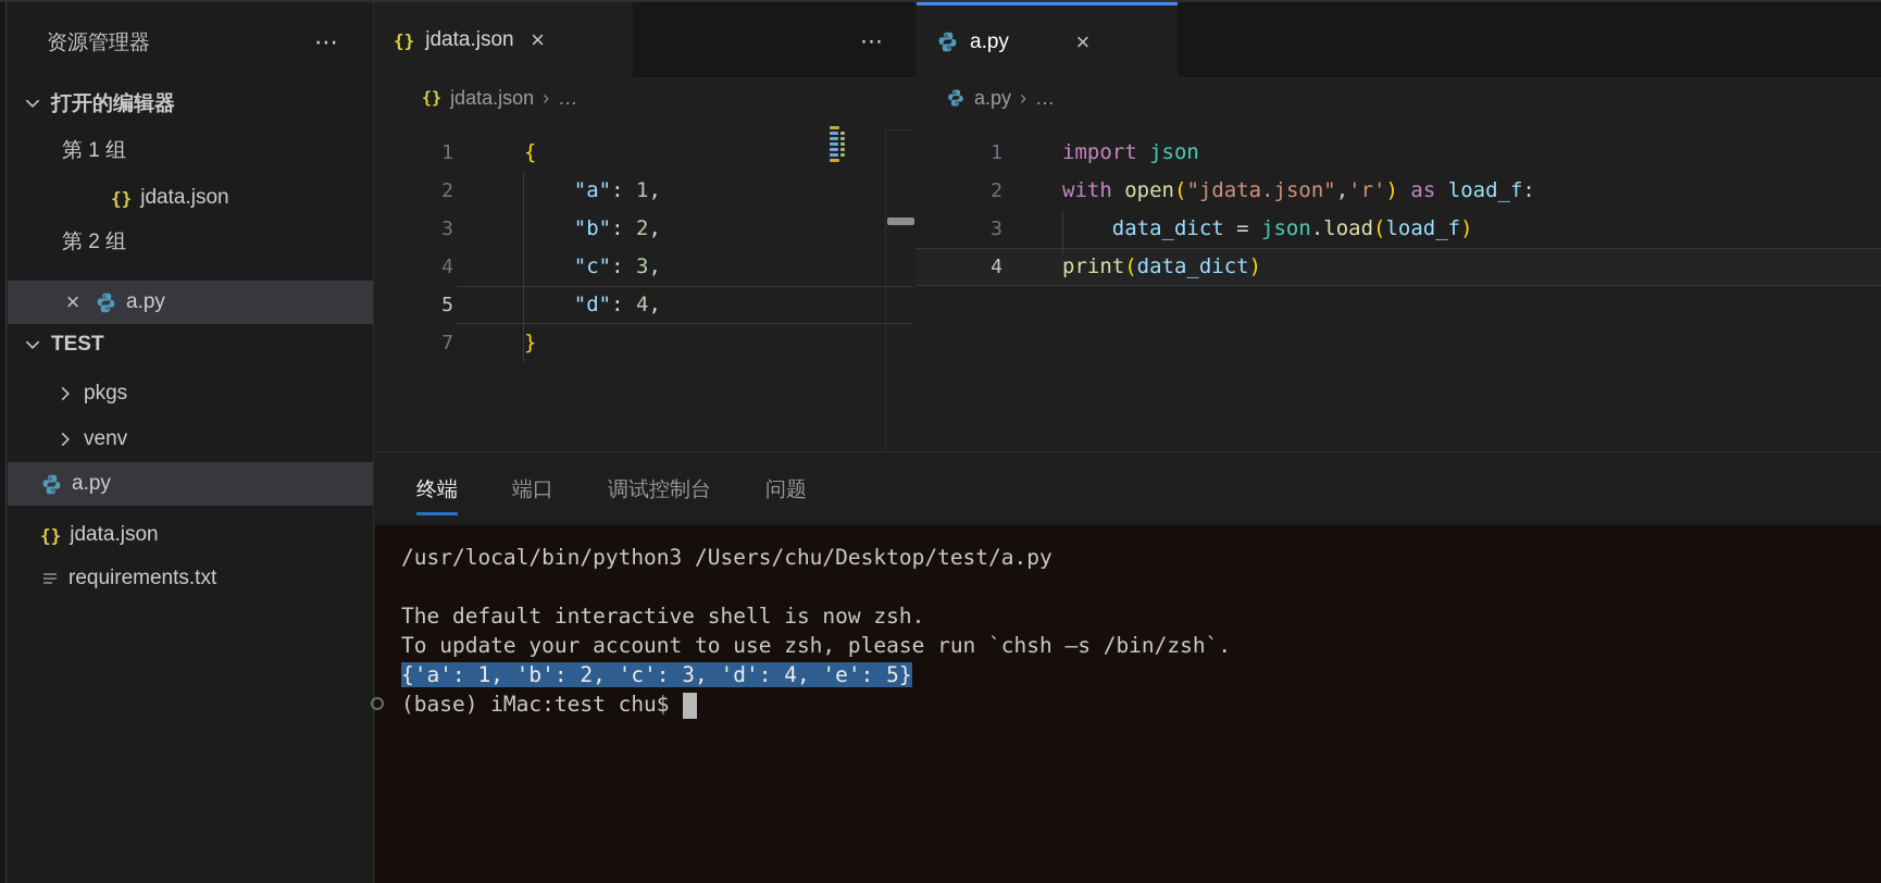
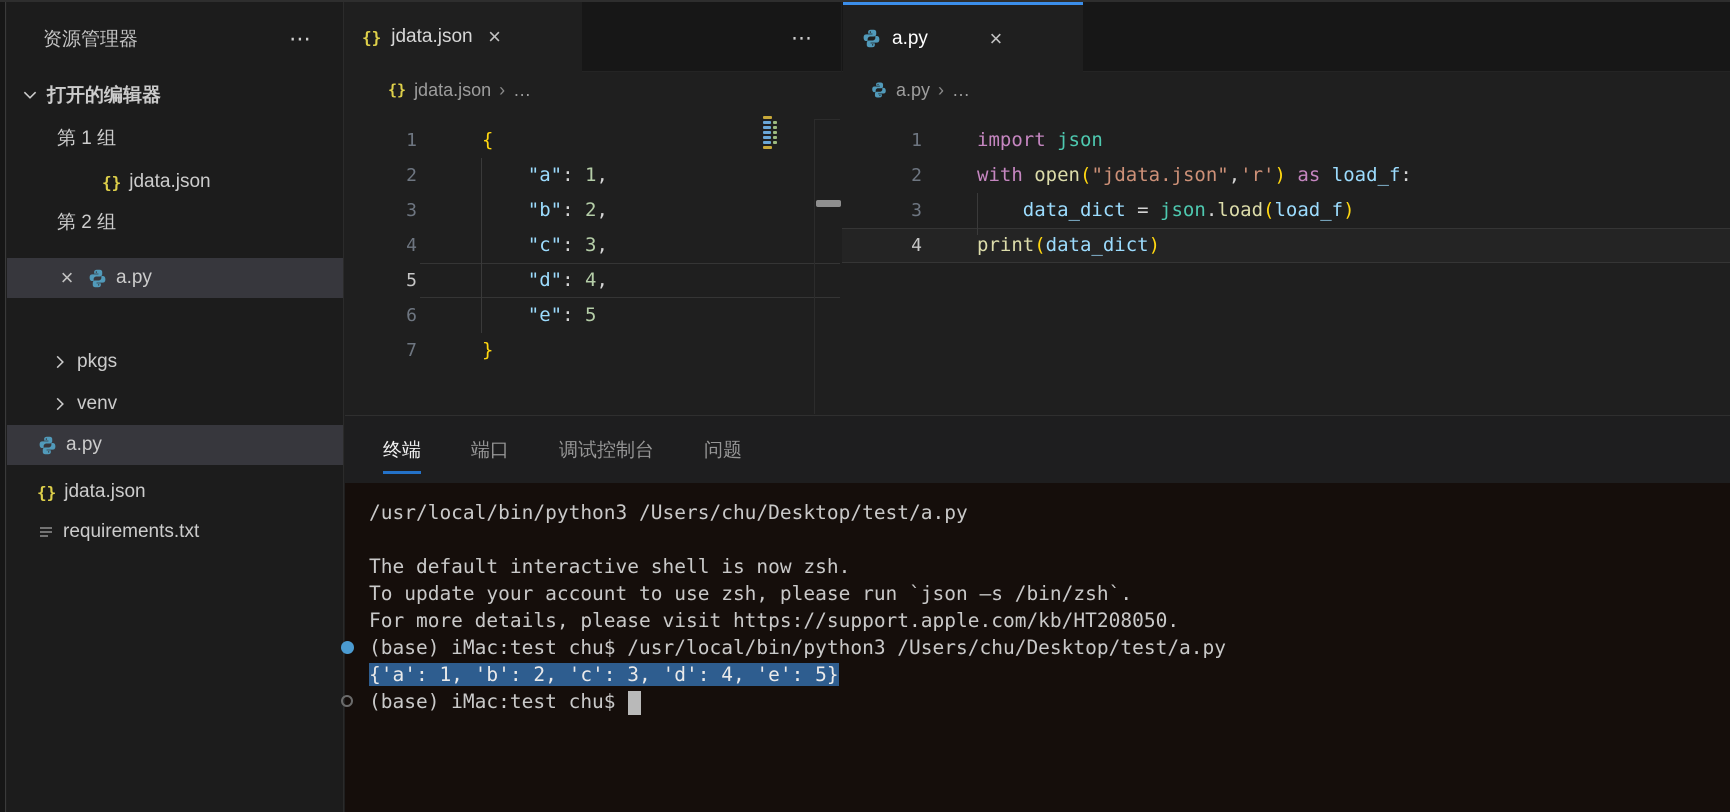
  资源管理器
  ⋯
  打开的编辑器
  第 1 组
  {}
  jdata.json
  第 2 组
  ×
  a.py
- TEST
  pkgs
  venv
  a.py
  {}
  jdata.json
  requirements.txt
  {}
  jdata.json
  ×
  ⋯
  {}
  jdata.json
  ›
  …
  1
  {
  2
  "a": 1,
  3
  "b": 2,
  4
  "c": 3,
  5
  "d": 4,
+ 6
+ "e": 5
  7
  }
  a.py
  ×
  a.py
  ›
  …
  1
  import json
  2
  with open("jdata.json",'r') as load_f:
  3
  data_dict = json.load(load_f)
  4
  print(data_dict)
  终端
  端口
  调试控制台
  问题
  /usr/local/bin/python3 /Users/chu/Desktop/test/a.py
  The default interactive shell is now zsh.
- To update your account to use zsh, please run `chsh —s /bin/zsh`.
+ To update your account to use zsh, please run `json —s /bin/zsh`.
+ For more details, please visit https://support.apple.com/kb/HT208050.
+ (base) iMac:test chu$ /usr/local/bin/python3 /Users/chu/Desktop/test/a.py
  {'a': 1, 'b': 2, 'c': 3, 'd': 4, 'e': 5}
  (base) iMac:test chu$
